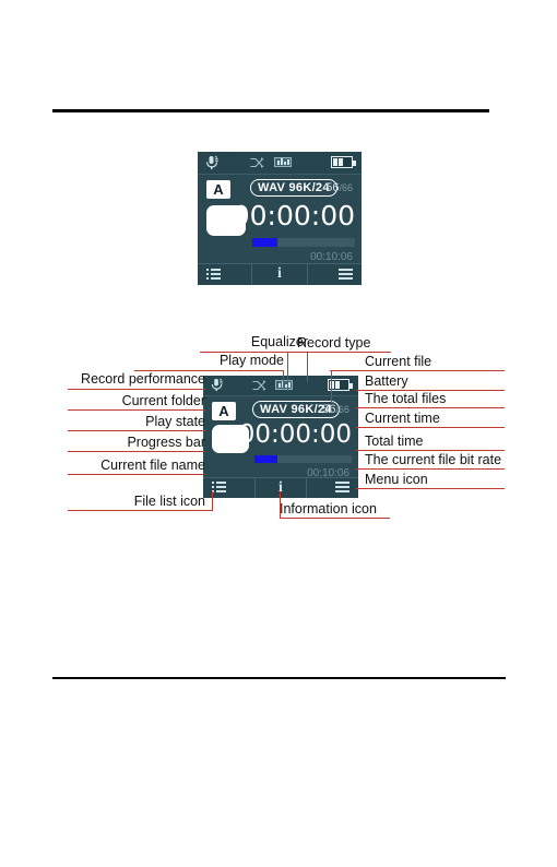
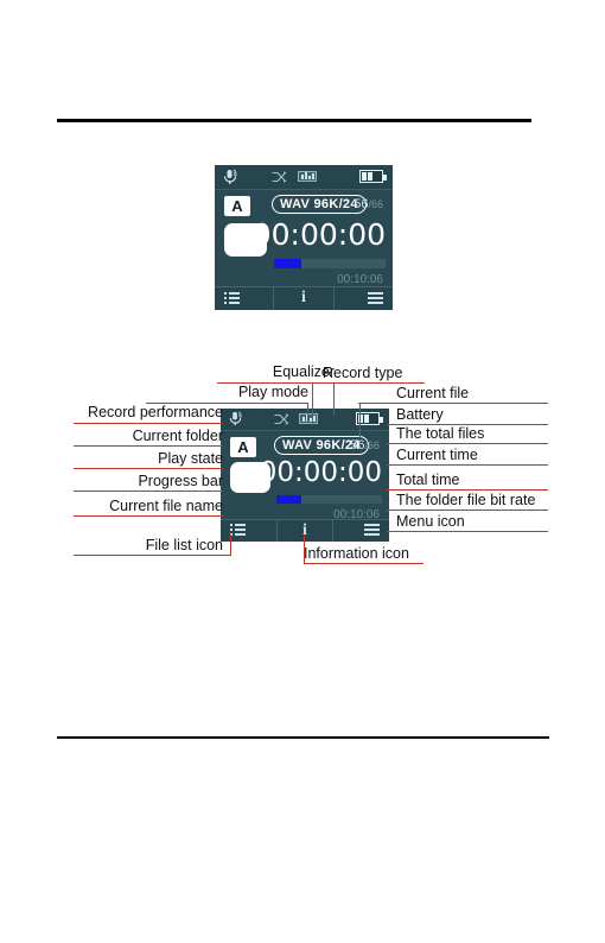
  A
  WAV 96K/24
  56/66
  00:00:00
  00:10:06
  i
  A
  WAV 96K/24
  56/66
  00:00:00
  00:10:06
  i
  Equalizer
  Play mode
  Record performance
  Current folder
  Play state
  Progress bar
  Current file name
  File list icon
  Information icon
  Record type
  Current file
  Battery
  The total files
  Current time
  Total time
- The current file bit rate
+ The folder file bit rate
  Menu icon
